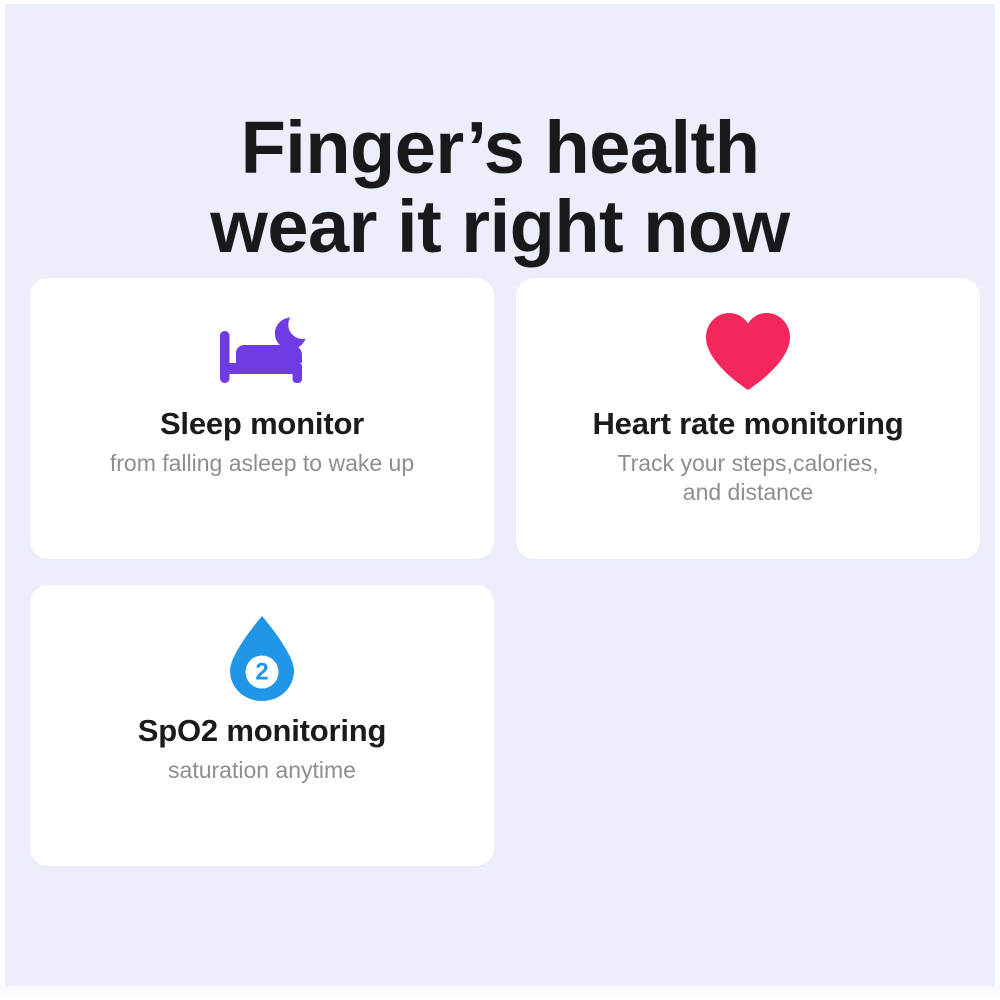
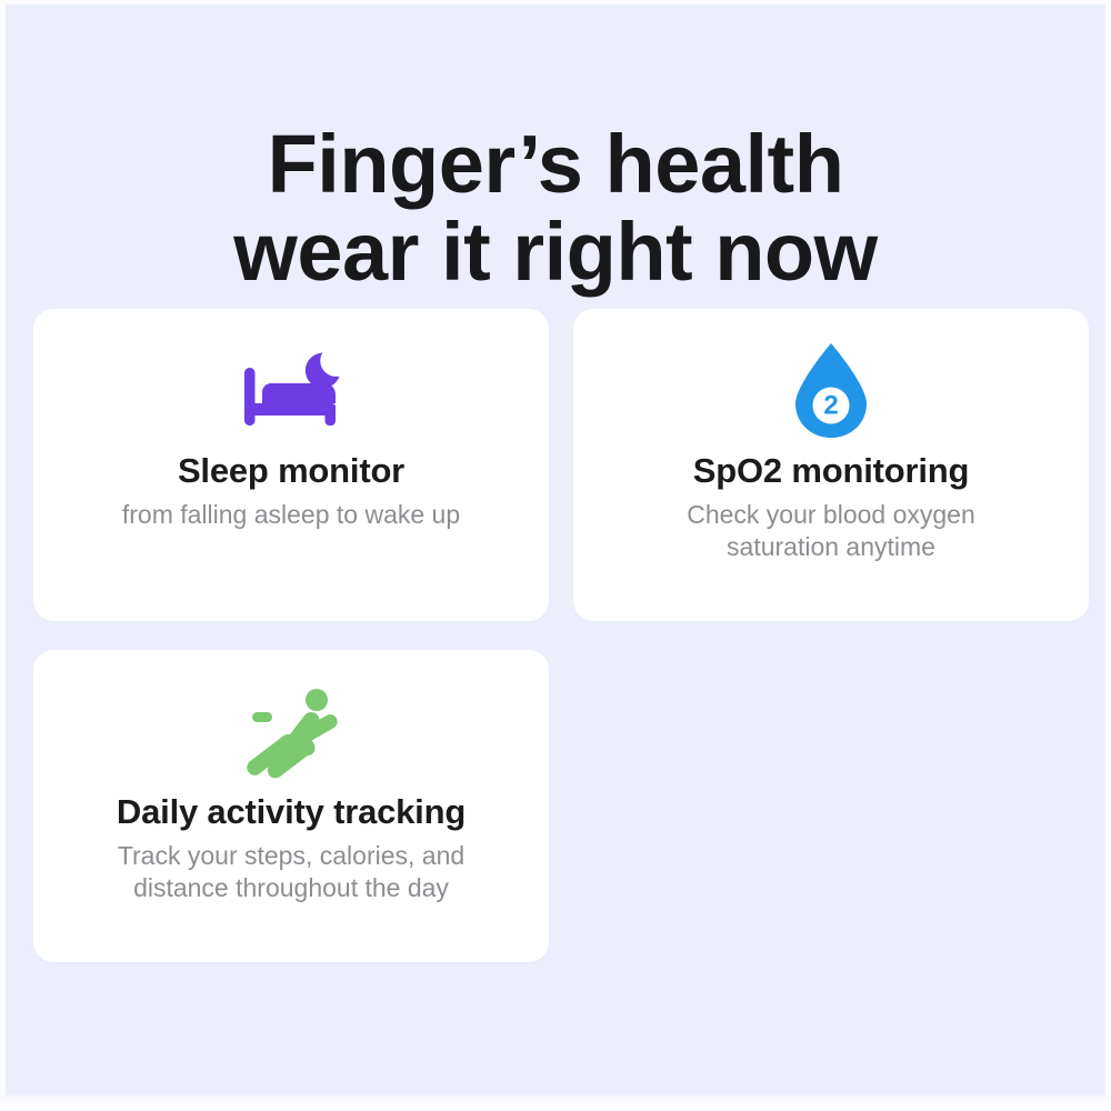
  Finger’s health
  wear it right now
  Sleep monitor
  from falling asleep to wake up
- Heart rate monitoring
- Track your steps,calories,
- and distance
  2
  SpO2 monitoring
+ Check your blood oxygen
  saturation anytime
+ Daily activity tracking
+ Track your steps, calories, and
+ distance throughout the day
